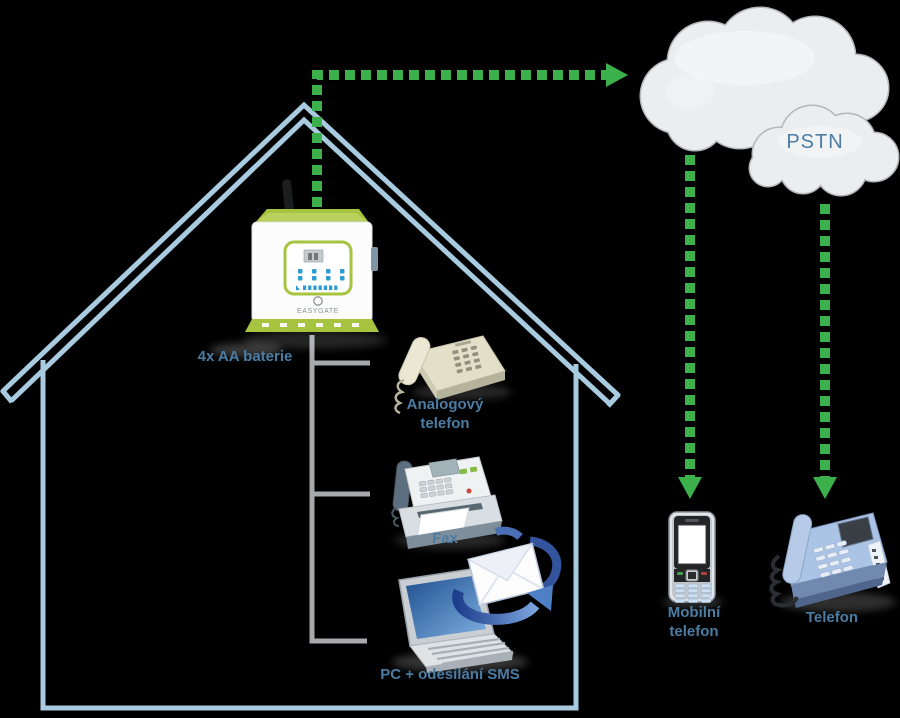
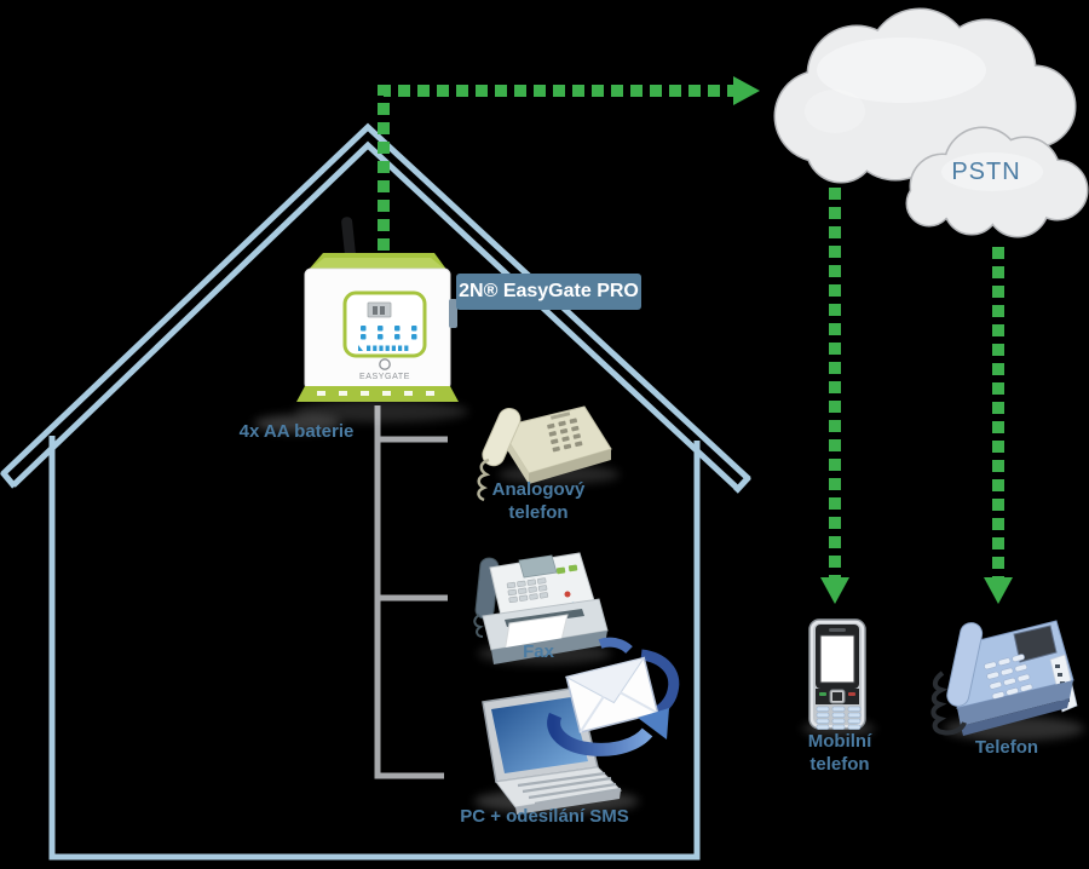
+ 2N® EasyGate PRO
  PSTN
  4x AA baterie
  Analogový
  telefon
  Fax
  PC + odesílání SMS
  Mobilní
  telefon
  Telefon
